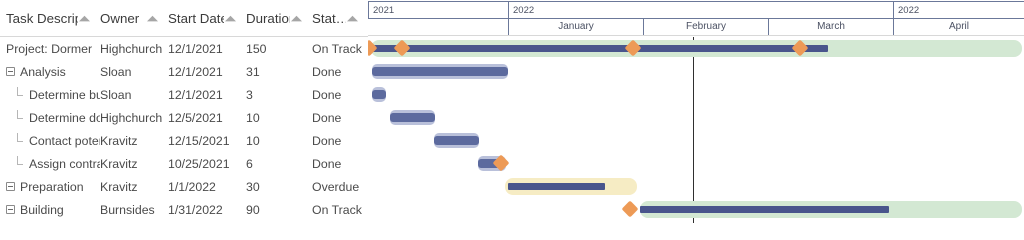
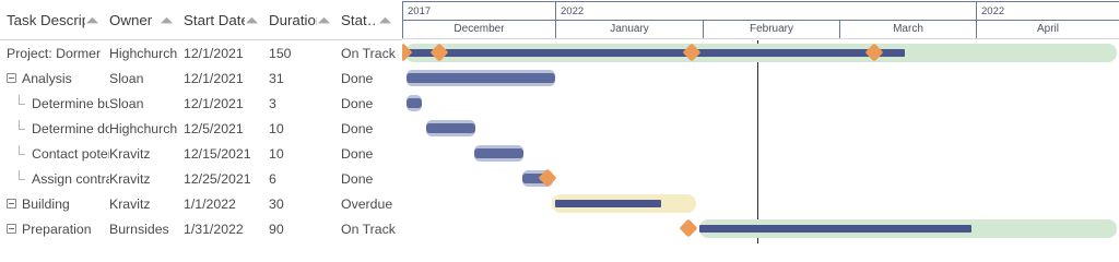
  Task Descri
  Owner
  Start Dat
  Duratio
  Stat…
  Project: Dormer
  Highchurch
  12/1/2021
  150
  On Track
  Analysis
  Sloan
  12/1/2021
  31
  Done
  Determine bu
  Sloan
  12/1/2021
  3
  Done
  Highchurch
  12/5/2021
  10
  Done
  Kravitz
  12/15/2021
  10
  Done
  Kravitz
- 10/25/2021
+ 12/25/2021
  6
  Done
- Preparation
+ Building
  Kravitz
  1/1/2022
  30
  Overdue
- Building
+ Preparation
  Burnsides
  1/31/2022
  90
  On Track
- 2021
+ 2017
  2022
  2022
+ December
  January
  February
  March
  April
